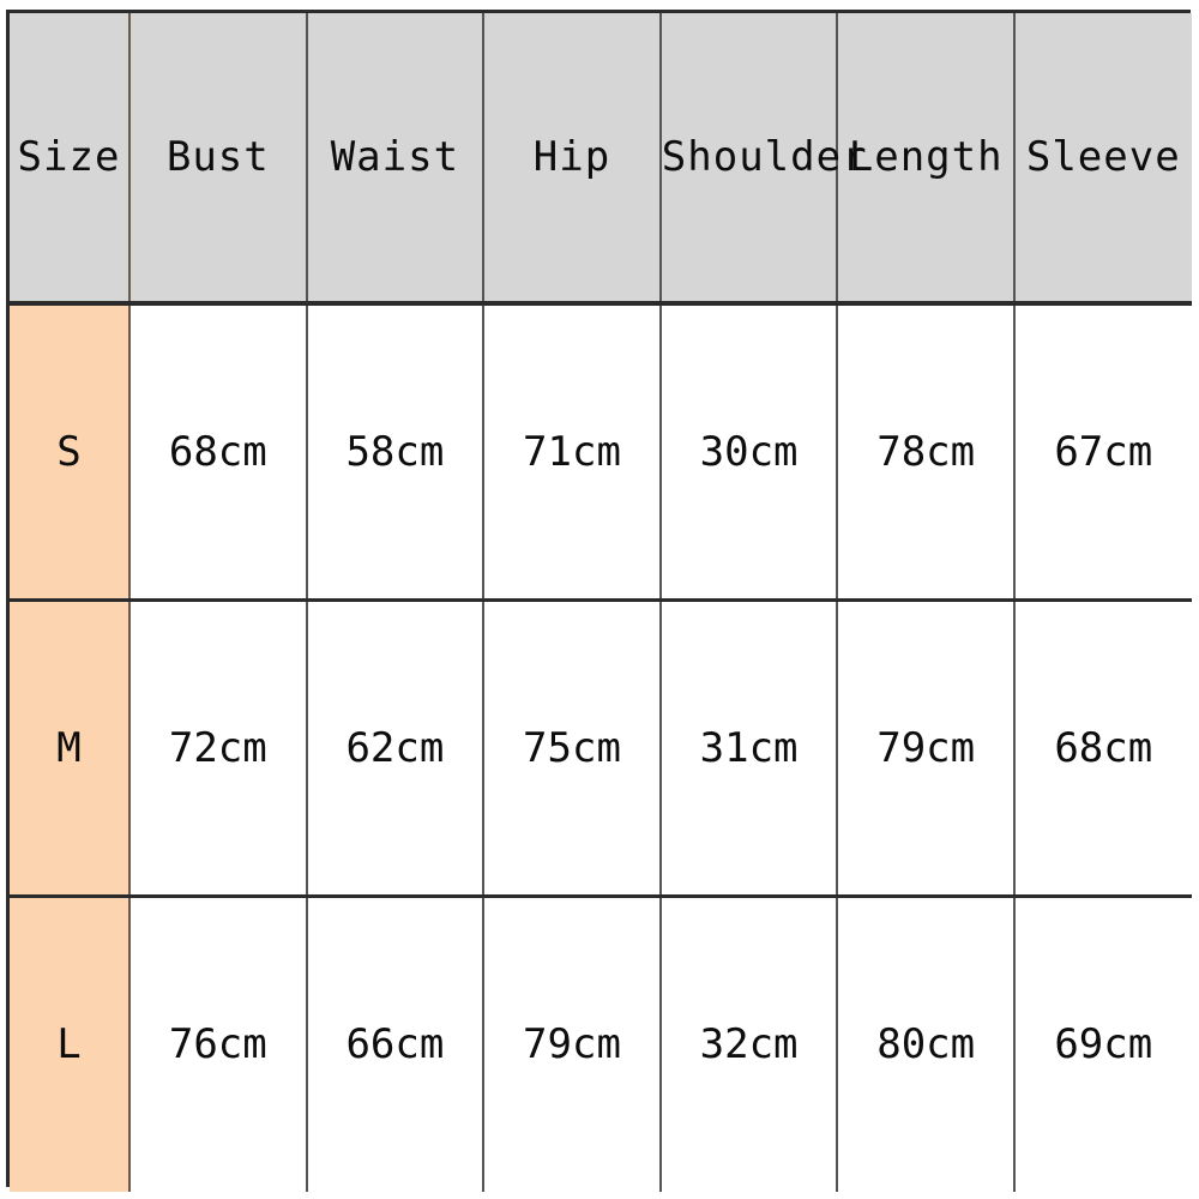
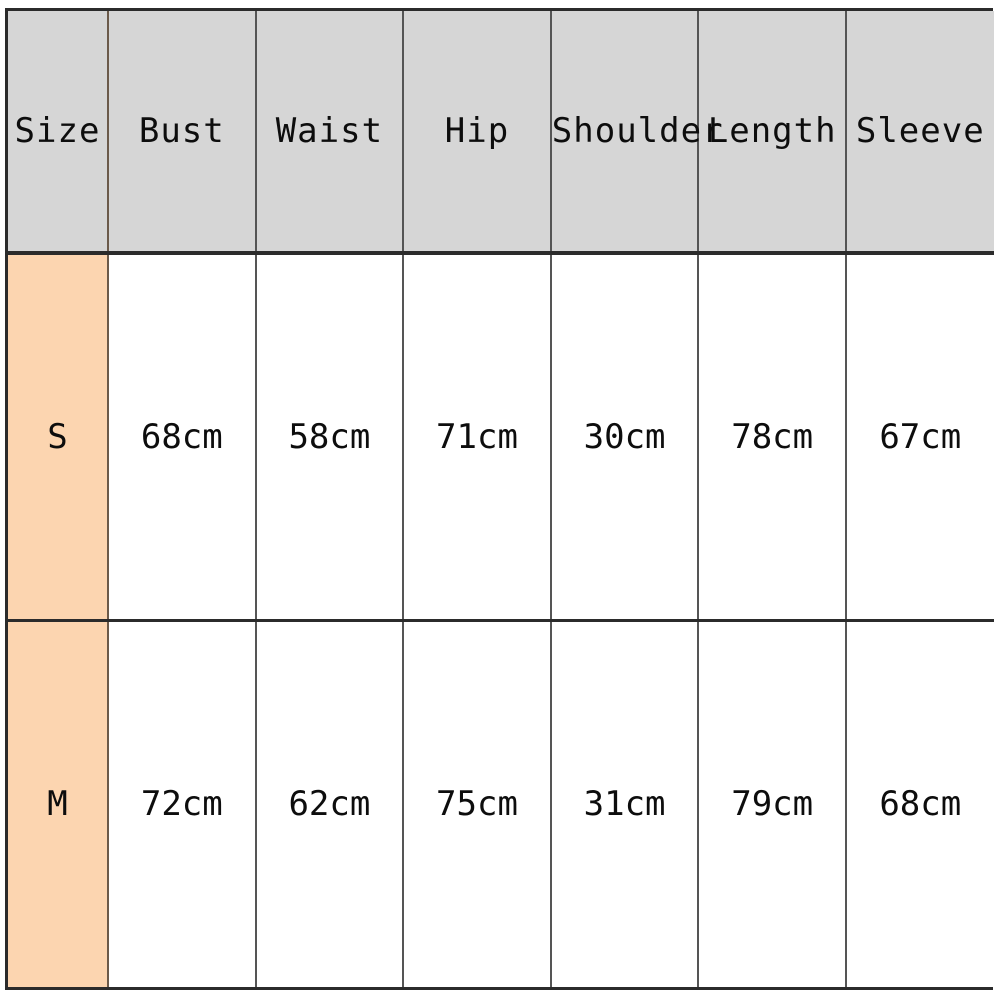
  Size	Bust	Waist	Hip	Shoulde	Length	Sleeve
  S	68cm	58cm	71cm	30cm	78cm	67cm
  M	72cm	62cm	75cm	31cm	79cm	68cm
- L	76cm	66cm	79cm	32cm	80cm	69cm
